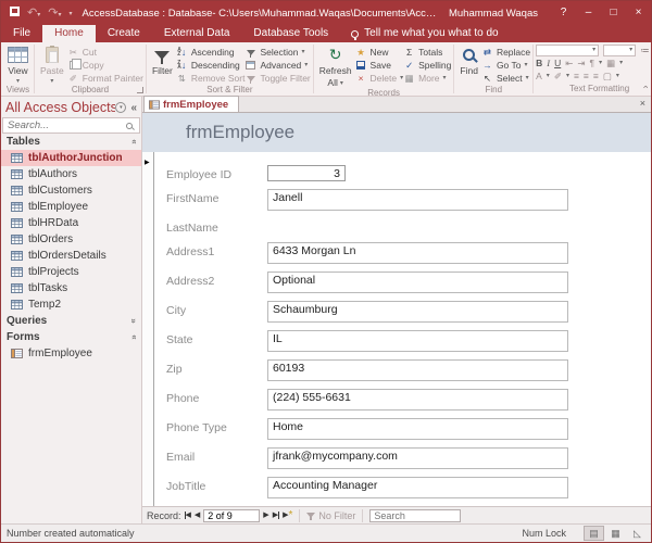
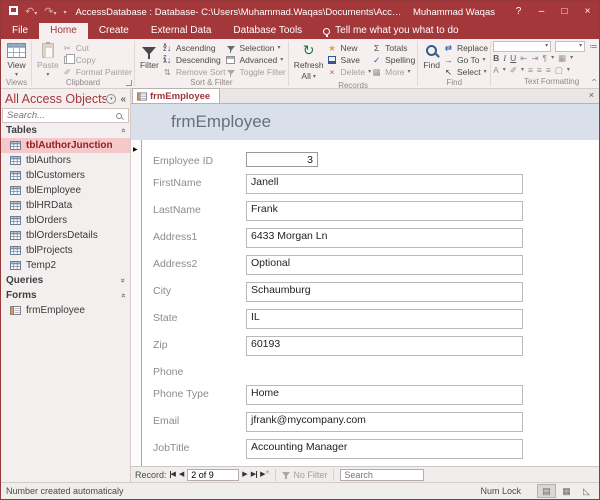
  Muhammad Waqas
  ?
  –
  □
  ×
  File
  Home
  Create
  External Data
  Database Tools
  Tell me what you what to do
  View
  Views
  Paste
  ✂
  Cut
  Copy
  ✐
  Format Painter
  Clipboard
  Filter
  ↓
  Ascending
  ↓
  Descending
  ⇅
  Remove Sort
  Selection
  Advanced
  Toggle Filter
  Sort & Filter
  ↻
  Refresh
  All
  ★
  New
  Save
  ×
  Delete
  Σ
  Totals
  ✓
  Spelling
  ▦
  More
  Records
  Find
  ⇄
  Replace
  →
  Go To
  ↖
  Select
  Find
  ≔
  B
  I
  U
  ⇤
  ⇥
  ¶
  ▦
  A
  ✐
  ≡
  ≡
  ≡
  ▢
  Text Formatting
  All Access Objects
  «
  Search...
  Tables
  tblAuthorJunction
  tblAuthors
  tblCustomers
  tblEmployee
  tblHRData
  tblOrders
  tblOrdersDetails
  tblProjects
- tblTasks
  Temp2
  Queries
  Forms
  frmEmployee
  frmEmployee
  ×
  frmEmployee
  Employee ID
  3
  FirstName
  Janell
  LastName
+ Frank
  Address1
  6433 Morgan Ln
  Address2
  Optional
  City
  Schaumburg
  State
  IL
  Zip
  60193
  Phone
- (224) 555-6631
  Phone Type
  Home
  Email
  jfrank@mycompany.com
  JobTitle
  Accounting Manager
  Record:
  2 of 9
  *
  No Filter
  Search
  Number created automaticaly
  Num Lock
  ▤
  ▦
  ◺
